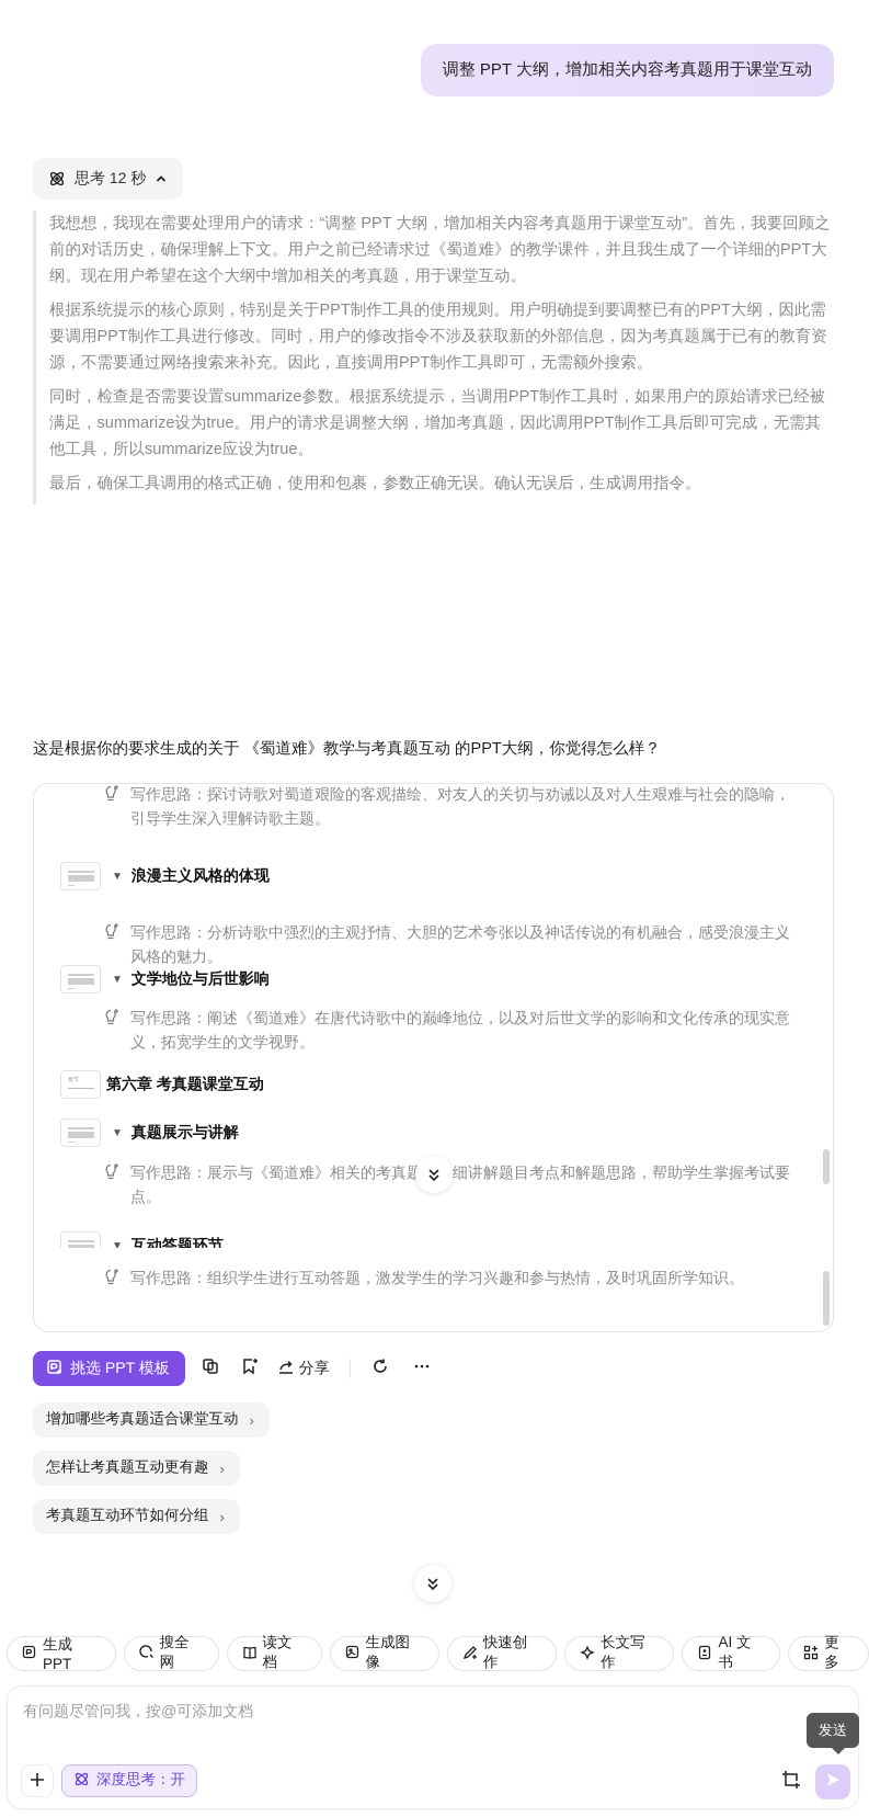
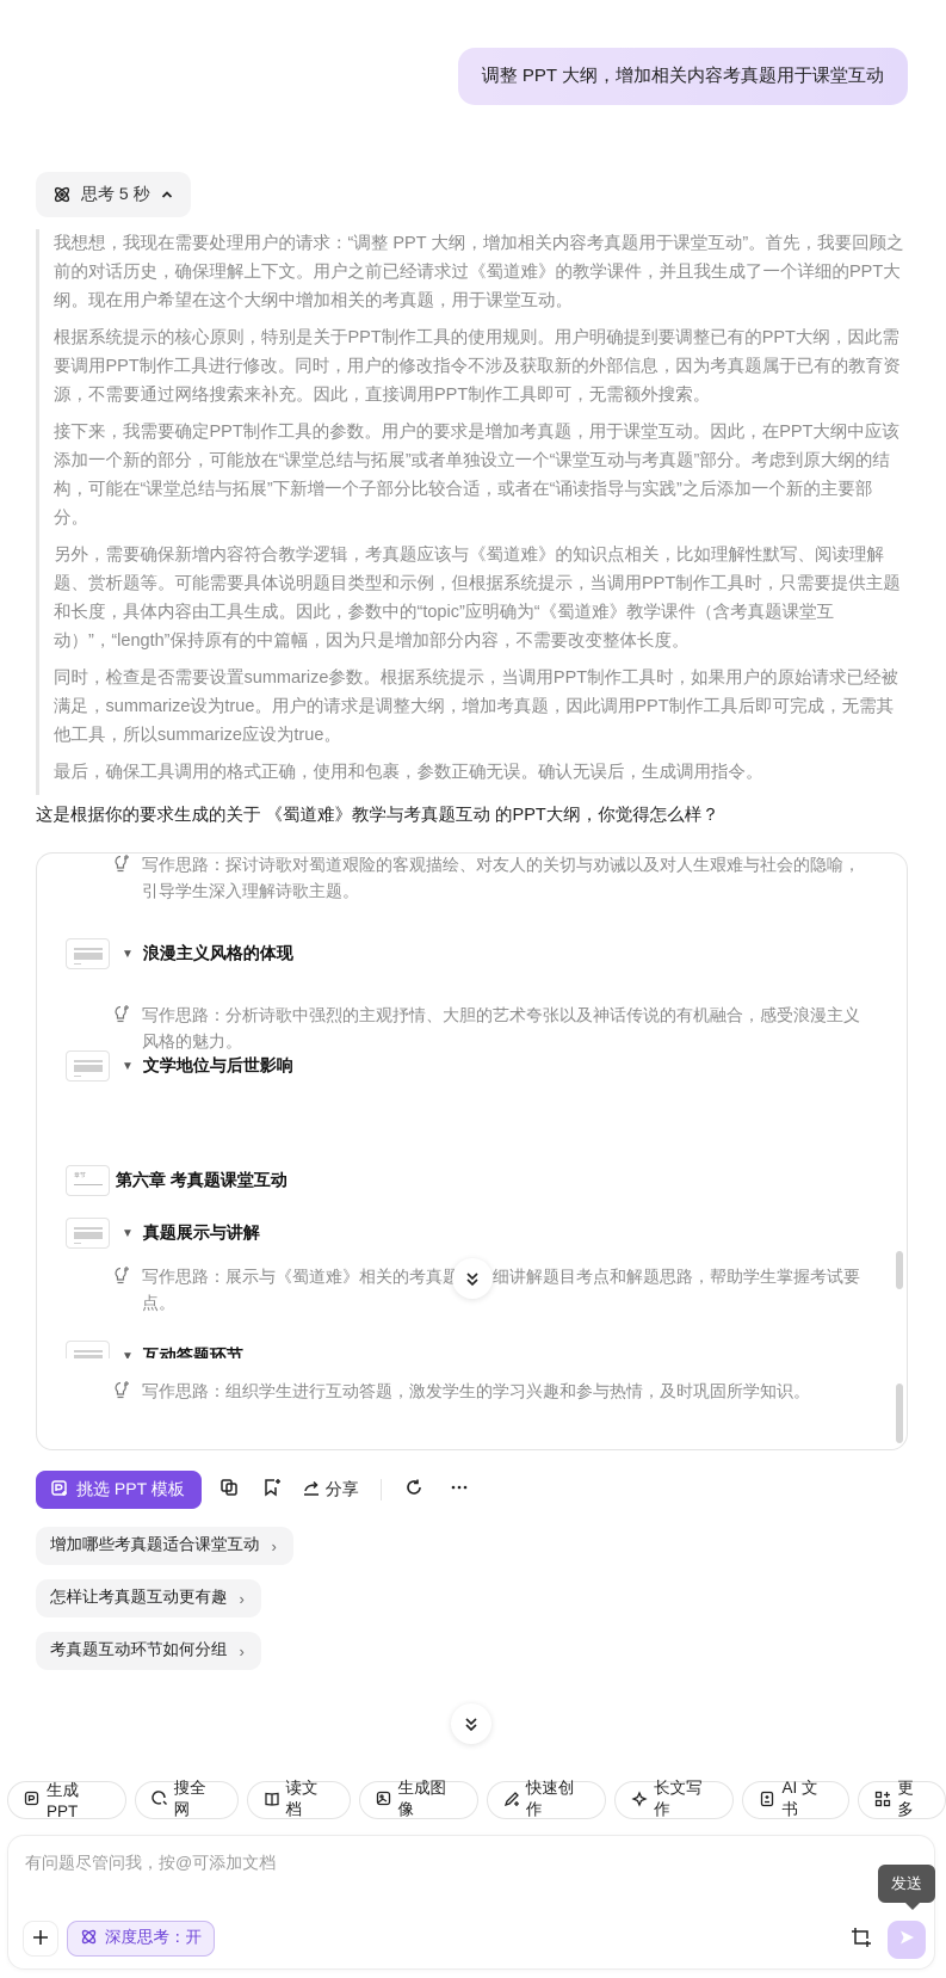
  调整 PPT 大纲，增加相关内容考真题用于课堂互动
- 思考 12 秒
+ 思考 5 秒
  我想想，我现在需要处理用户的请求：“调整 PPT 大纲，增加相关内容考真题用于课堂互动”。首先，我要回顾之前的对话历史，确保理解上下文。用户之前已经请求过《蜀道难》的教学课件，并且我生成了一个详细的PPT大纲。现在用户希望在这个大纲中增加相关的考真题，用于课堂互动。
  根据系统提示的核心原则，特别是关于PPT制作工具的使用规则。用户明确提到要调整已有的PPT大纲，因此需要调用PPT制作工具进行修改。同时，用户的修改指令不涉及获取新的外部信息，因为考真题属于已有的教育资源，不需要通过网络搜索来补充。因此，直接调用PPT制作工具即可，无需额外搜索。
+ 接下来，我需要确定PPT制作工具的参数。用户的要求是增加考真题，用于课堂互动。因此，在PPT大纲中应该添加一个新的部分，可能放在“课堂总结与拓展”或者单独设立一个“课堂互动与考真题”部分。考虑到原大纲的结构，可能在“课堂总结与拓展”下新增一个子部分比较合适，或者在“诵读指导与实践”之后添加一个新的主要部分。
+ 另外，需要确保新增内容符合教学逻辑，考真题应该与《蜀道难》的知识点相关，比如理解性默写、阅读理解题、赏析题等。可能需要具体说明题目类型和示例，但根据系统提示，当调用PPT制作工具时，只需要提供主题和长度，具体内容由工具生成。因此，参数中的“topic”应明确为“《蜀道难》教学课件（含考真题课堂互动）”，“length”保持原有的中篇幅，因为只是增加部分内容，不需要改变整体长度。
  同时，检查是否需要设置summarize参数。根据系统提示，当调用PPT制作工具时，如果用户的原始请求已经被满足，summarize设为true。用户的请求是调整大纲，增加考真题，因此调用PPT制作工具后即可完成，无需其他工具，所以summarize应设为true。
  最后，确保工具调用的格式正确，使用和包裹，参数正确无误。确认无误后，生成调用指令。
  这是根据你的要求生成的关于 《蜀道难》教学与考真题互动 的PPT大纲，你觉得怎么样？
  写作思路：探讨诗歌对蜀道艰险的客观描绘、对友人的关切与劝诫以及对人生艰难与社会的隐喻，引导学生深入理解诗歌主题。
  ▼
  浪漫主义风格的体现
  写作思路：分析诗歌中强烈的主观抒情、大胆的艺术夸张以及神话传说的有机融合，感受浪漫主义风格的魅力。
  ▼
  文学地位与后世影响
- 写作思路：阐述《蜀道难》在唐代诗歌中的巅峰地位，以及对后世文学的影响和文化传承的现实意义，拓宽学生的文学视野。
  第六章 考真题课堂互动
  ▼
  真题展示与讲解
  写作思路：展示与《蜀道难》相关的考真题细讲解题目考点和解题思路，帮助学生掌握考试要点。
  ▼
  互动答题环节
  写作思路：组织学生进行互动答题，激发学生的学习兴趣和参与热情，及时巩固所学知识。
  挑选 PPT 模板
  分享
  增加哪些考真题适合课堂互动
  ›
  怎样让考真题互动更有趣
  ›
  考真题互动环节如何分组
  ›
  生成PPT
  搜全网
  读文档
  生成图像
  快速创作
  长文写作
  AI 文书
  更多
  有问题尽管问我，按@可添加文档
  深度思考：开
  发送
